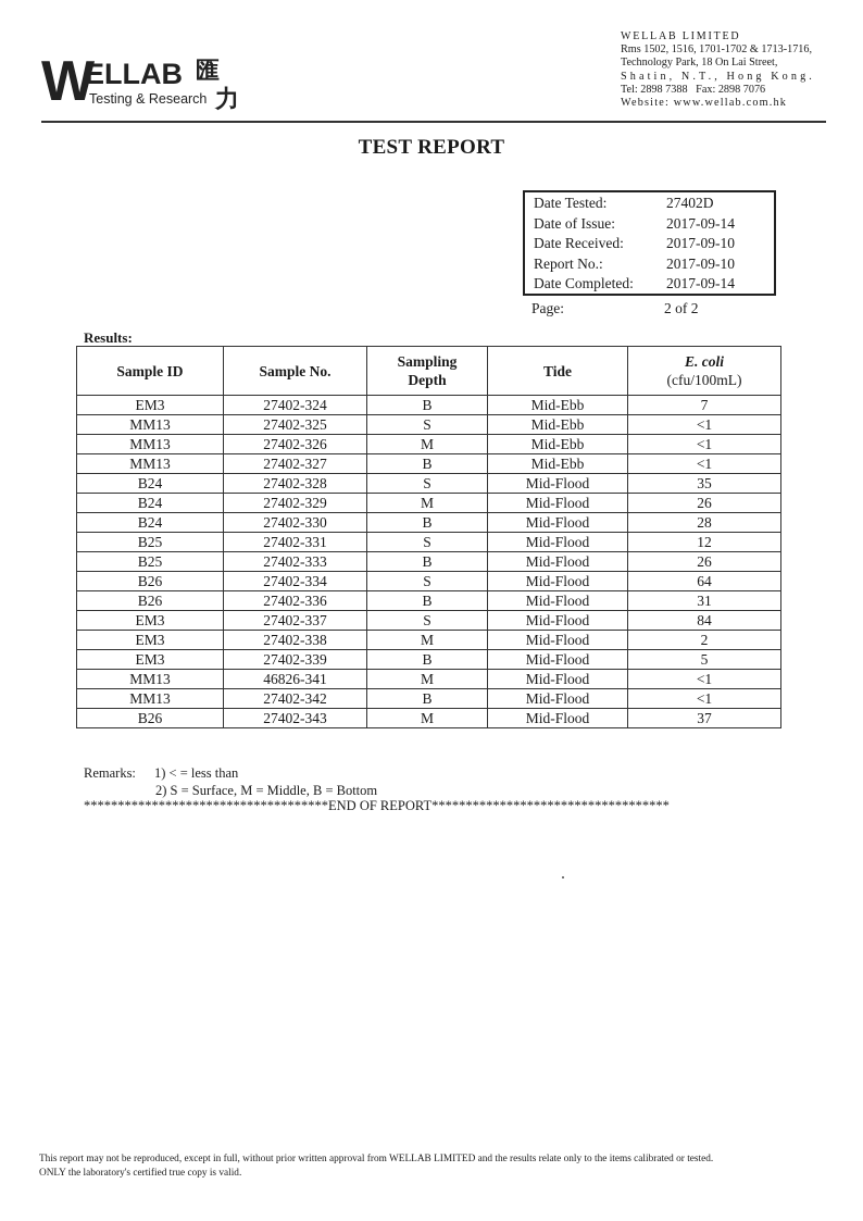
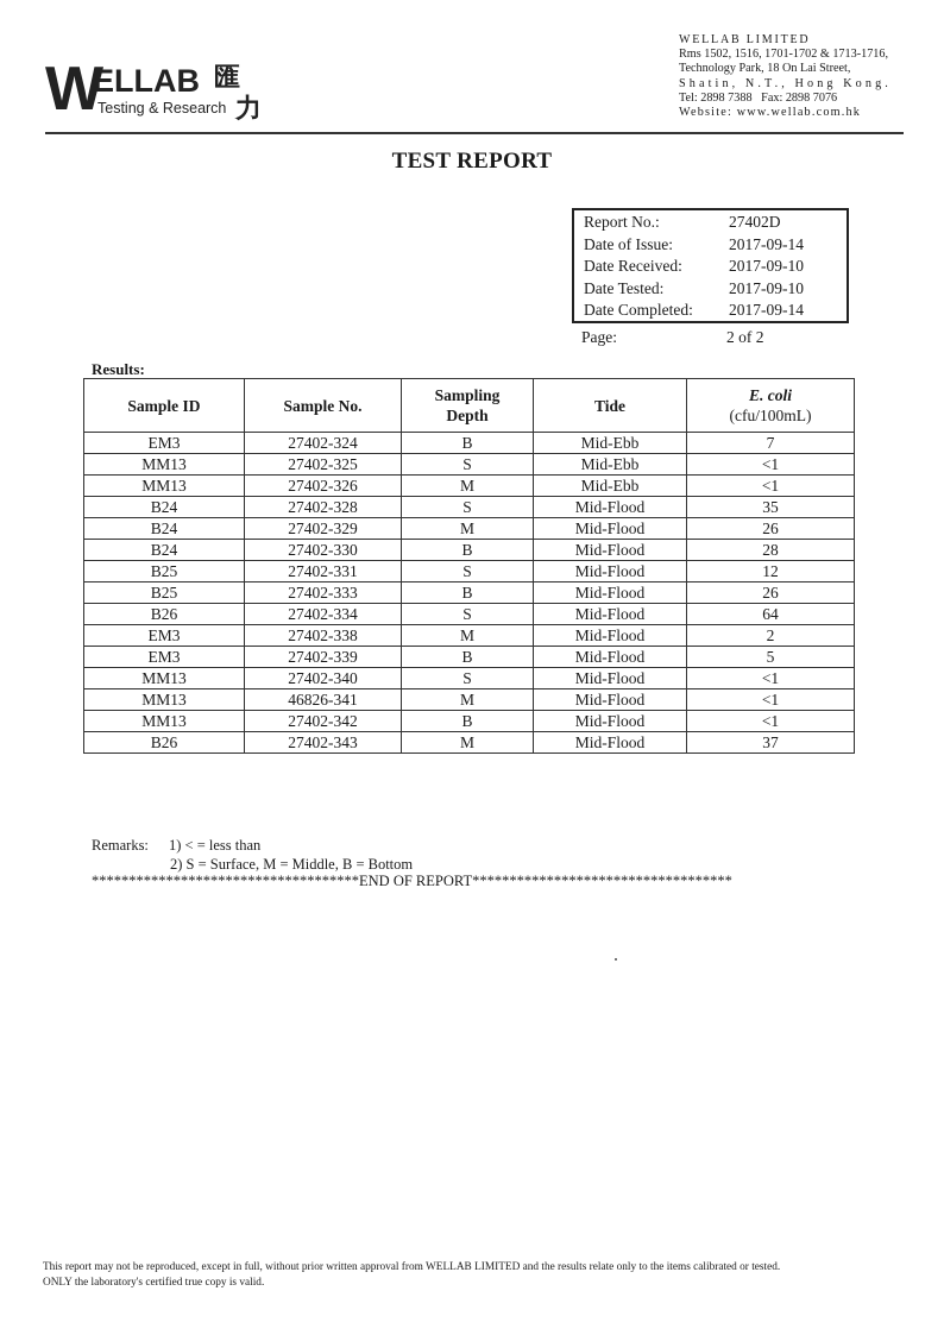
  W
  ELLAB
  Testing & Research
  匯
  力
  WELLAB LIMITED
  Rms 1502, 1516, 1701-1702 & 1713-1716,
  Technology Park, 18 On Lai Street,
  Shatin, N.T., Hong Kong.
  Tel: 2898 7388 Fax: 2898 7076
  Website: www.wellab.com.hk
  TEST REPORT
- Date Tested: 27402D
+ Report No.: 27402D
  Date of Issue: 2017-09-14
  Date Received: 2017-09-10
- Report No.: 2017-09-10
+ Date Tested: 2017-09-10
  Date Completed: 2017-09-14
  Page: 2 of 2
  Results:
  Sample ID	Sample No.	Sampling Depth	Tide	E. coli (cfu/100mL)
  EM3	27402-324	B	Mid-Ebb	7
  MM13	27402-325	S	Mid-Ebb	<1
  MM13	27402-326	M	Mid-Ebb	<1
- MM13	27402-327	B	Mid-Ebb	<1
  B24	27402-328	S	Mid-Flood	35
  B24	27402-329	M	Mid-Flood	26
  B24	27402-330	B	Mid-Flood	28
  B25	27402-331	S	Mid-Flood	12
  B25	27402-333	B	Mid-Flood	26
  B26	27402-334	S	Mid-Flood	64
- B26	27402-336	B	Mid-Flood	31
- EM3	27402-337	S	Mid-Flood	84
  EM3	27402-338	M	Mid-Flood	2
  EM3	27402-339	B	Mid-Flood	5
+ MM13	27402-340	S	Mid-Flood	<1
  MM13	46826-341	M	Mid-Flood	<1
  MM13	27402-342	B	Mid-Flood	<1
  B26	27402-343	M	Mid-Flood	37
  Remarks: 1) < = less than
  2) S = Surface, M = Middle, B = Bottom
  ************************************END OF REPORT***********************************
  This report may not be reproduced, except in full, without prior written approval from WELLAB LIMITED and the results relate only to the items calibrated or tested.
  ONLY the laboratory's certified true copy is valid.
